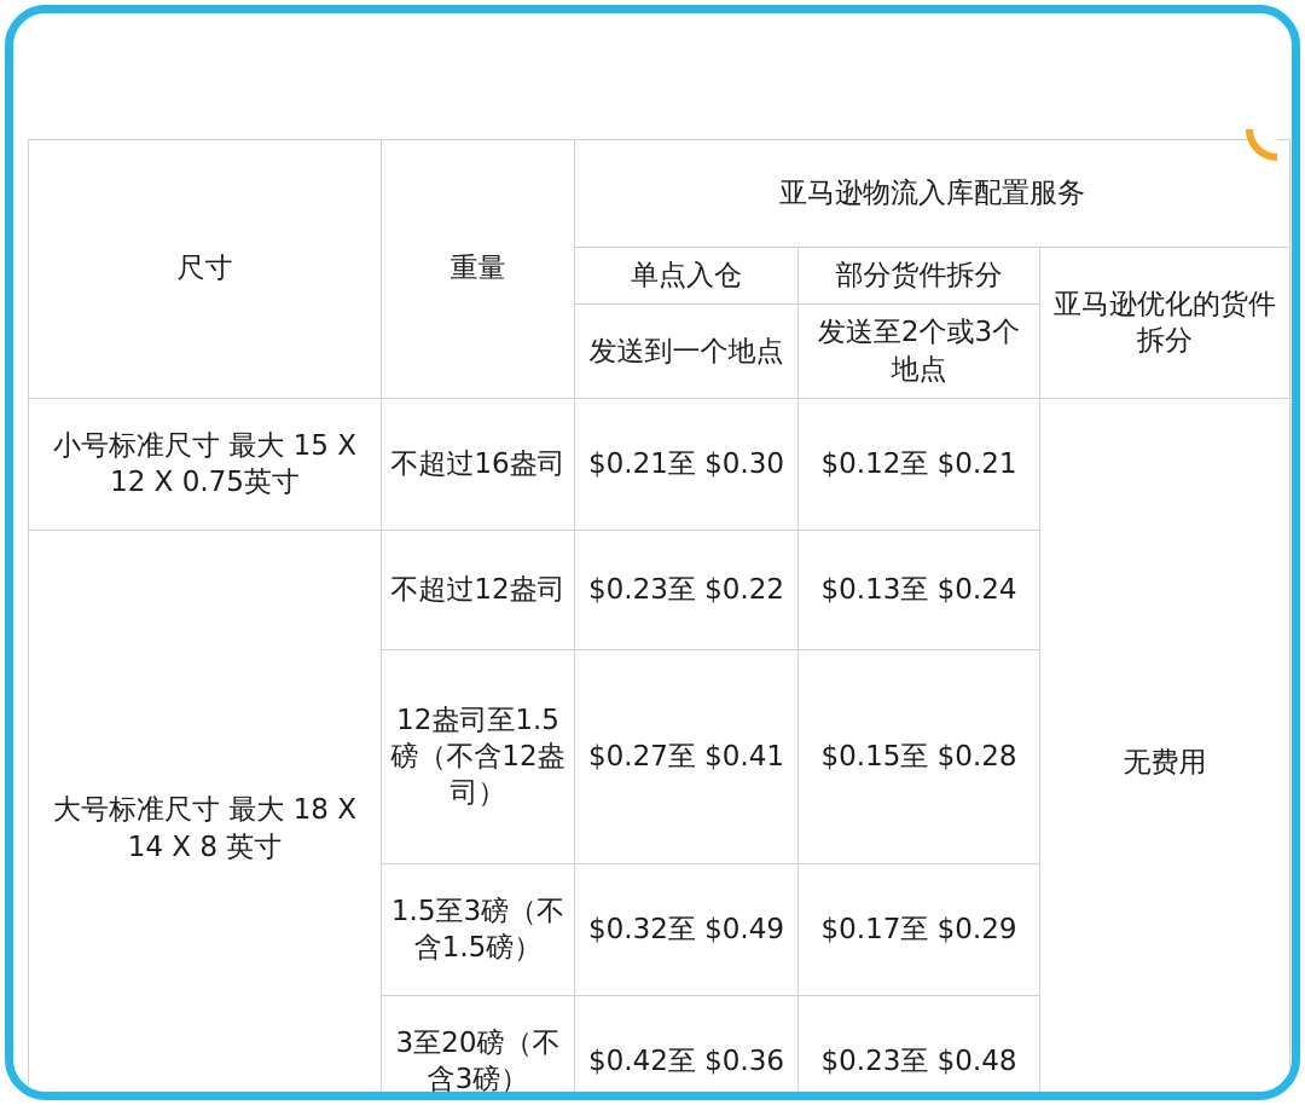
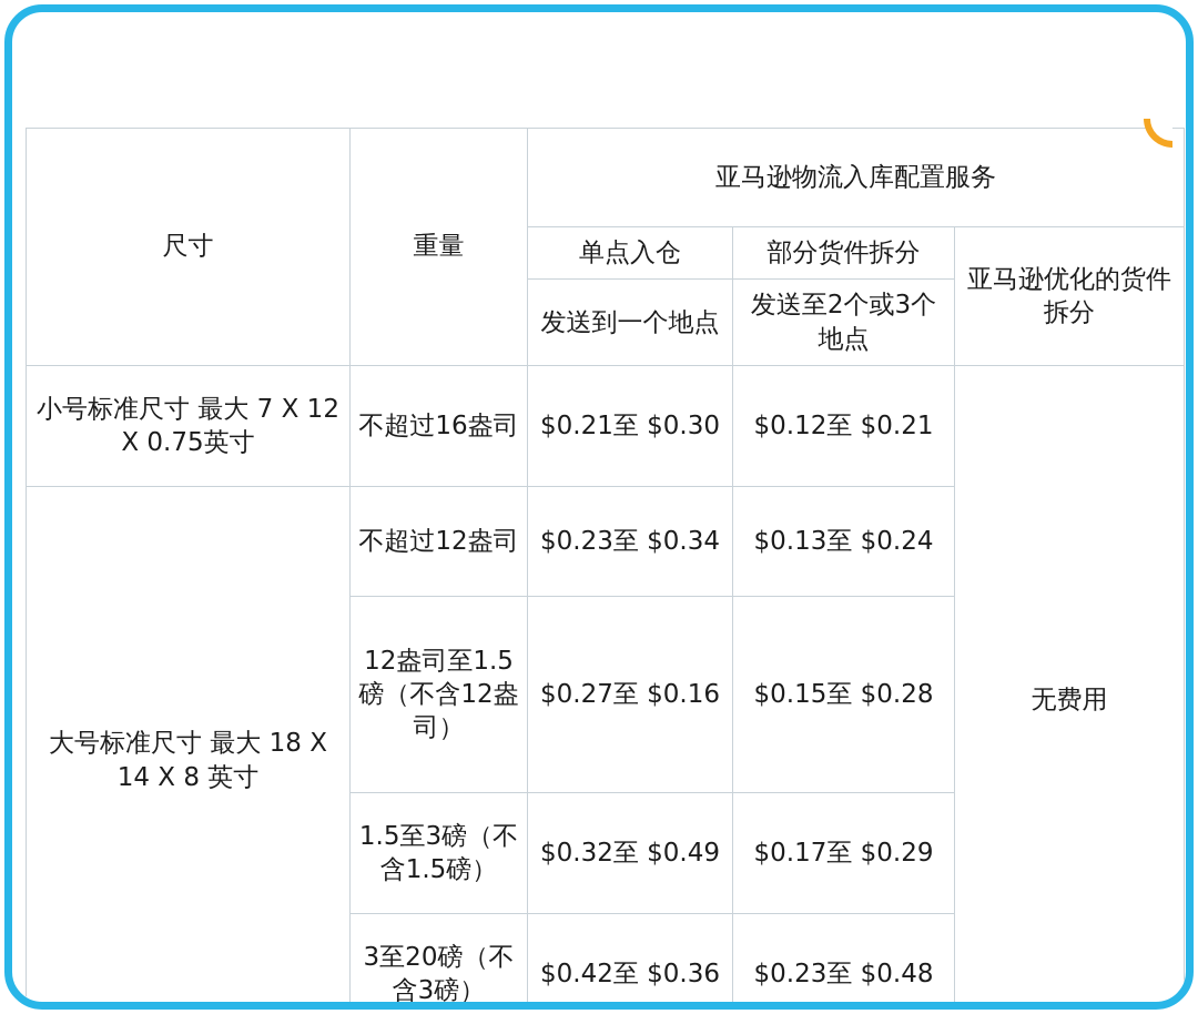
  尺寸	重量	亚马逊物流入库配置服务
  单点入仓	部分货件拆分	亚马逊优化的货件拆分
  发送到一个地点	发送至2个或3个地点
- 小号标准尺寸 最大 15 X 12 X 0.75英寸	不超过16盎司	$0.21至 $0.30	$0.12至 $0.21	无费用
+ 小号标准尺寸 最大 7 X 12 X 0.75英寸	不超过16盎司	$0.21至 $0.30	$0.12至 $0.21	无费用
- 大号标准尺寸 最大 18 X 14 X 8 英寸	不超过12盎司	$0.23至 $0.22	$0.13至 $0.24
+ 大号标准尺寸 最大 18 X 14 X 8 英寸	不超过12盎司	$0.23至 $0.34	$0.13至 $0.24
- 12盎司至1.5磅（不含12盎司）	$0.27至 $0.41	$0.15至 $0.28
+ 12盎司至1.5磅（不含12盎司）	$0.27至 $0.16	$0.15至 $0.28
  1.5至3磅（不含1.5磅）	$0.32至 $0.49	$0.17至 $0.29
  3至20磅（不含3磅）	$0.42至 $0.36	$0.23至 $0.48
